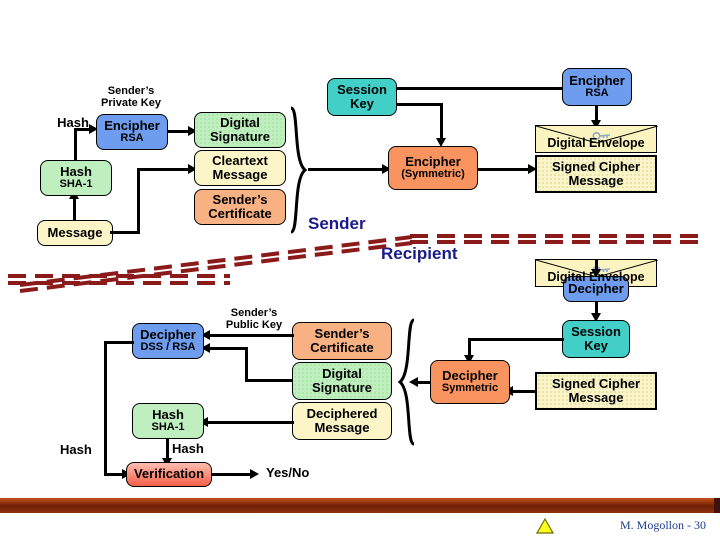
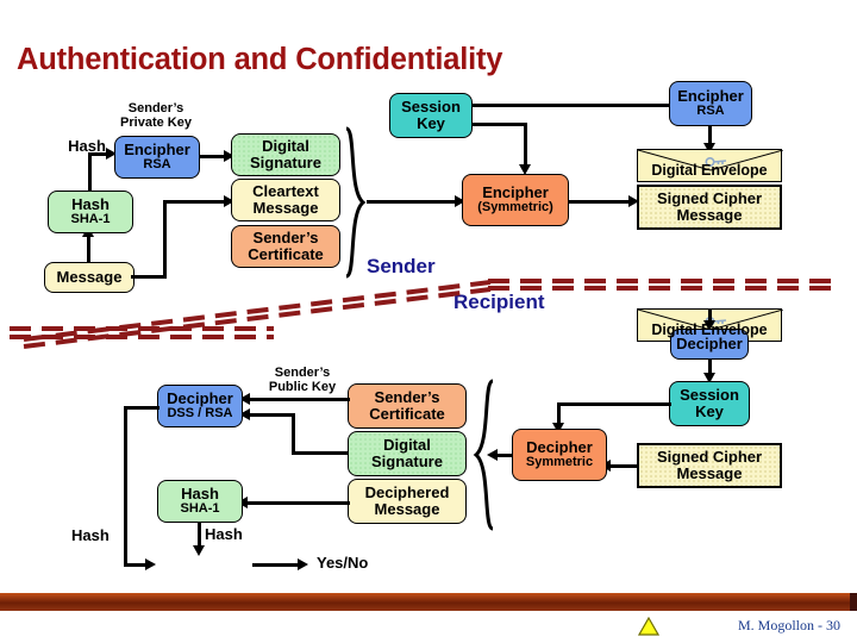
+ Authentication and Confidentiality
  Sender’s
  Private Key
  Hash
  Message
  Hash
  SHA-1
  Encipher
  RSA
  Digital
  Signature
  Cleartext
  Message
  Sender’s
  Certificate
  Session
  Key
  Encipher
  (Symmetric)
  Encipher
  RSA
  Digital Envelope
  Signed Cipher
  Message
  Sender
  Recipient
  Digital Envelope
  Decipher
  Session
  Key
  Signed Cipher
  Message
  Decipher
  Symmetric
  Sender’s
  Certificate
  Digital
  Signature
  Deciphered
  Message
  Sender’s
  Public Key
  Decipher
  DSS / RSA
  Hash
  Hash
  SHA-1
  Hash
- Verification
  Yes/No
  M. Mogollon - 30
